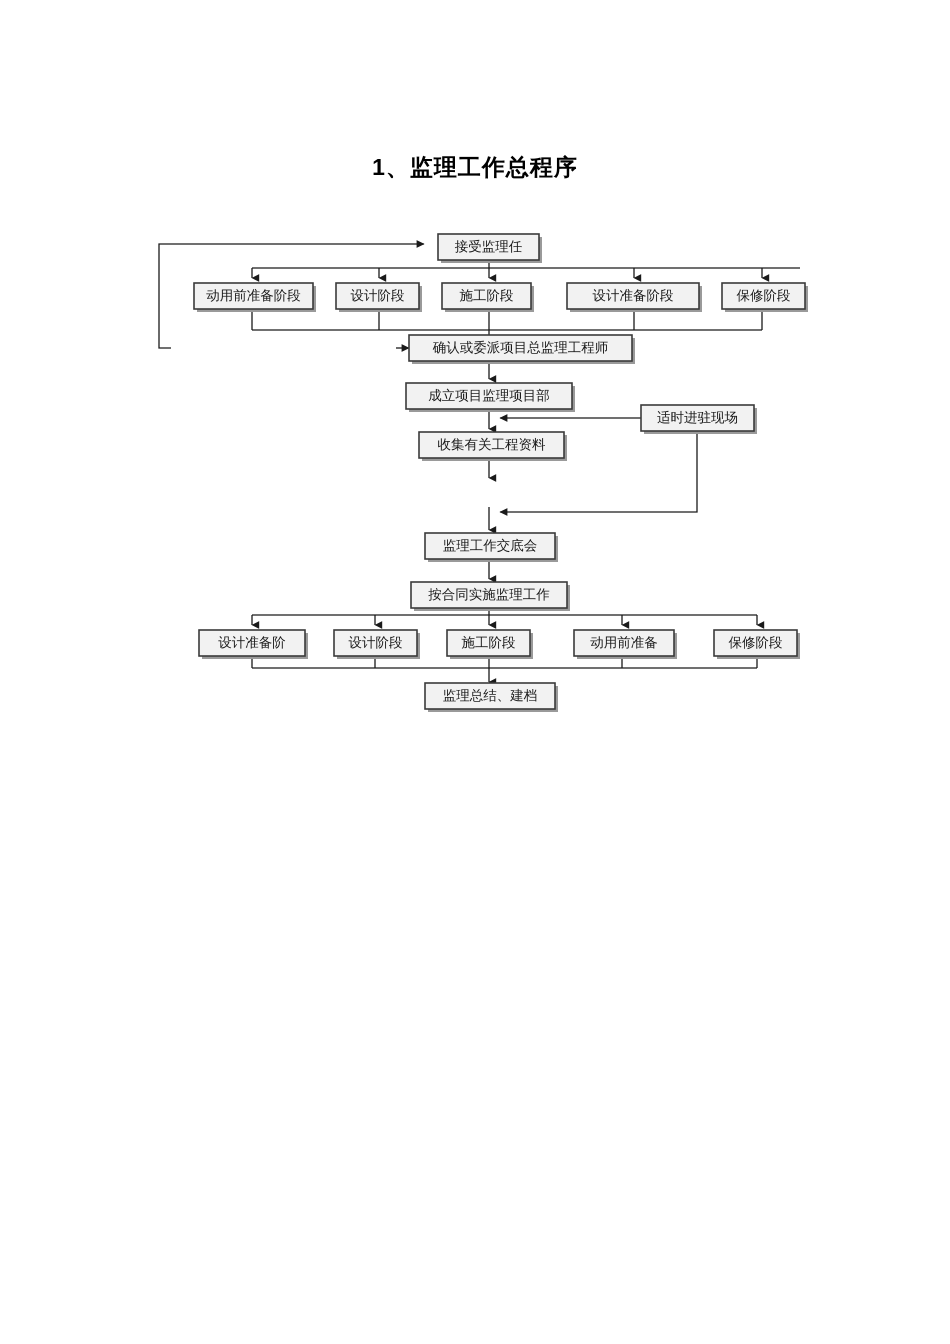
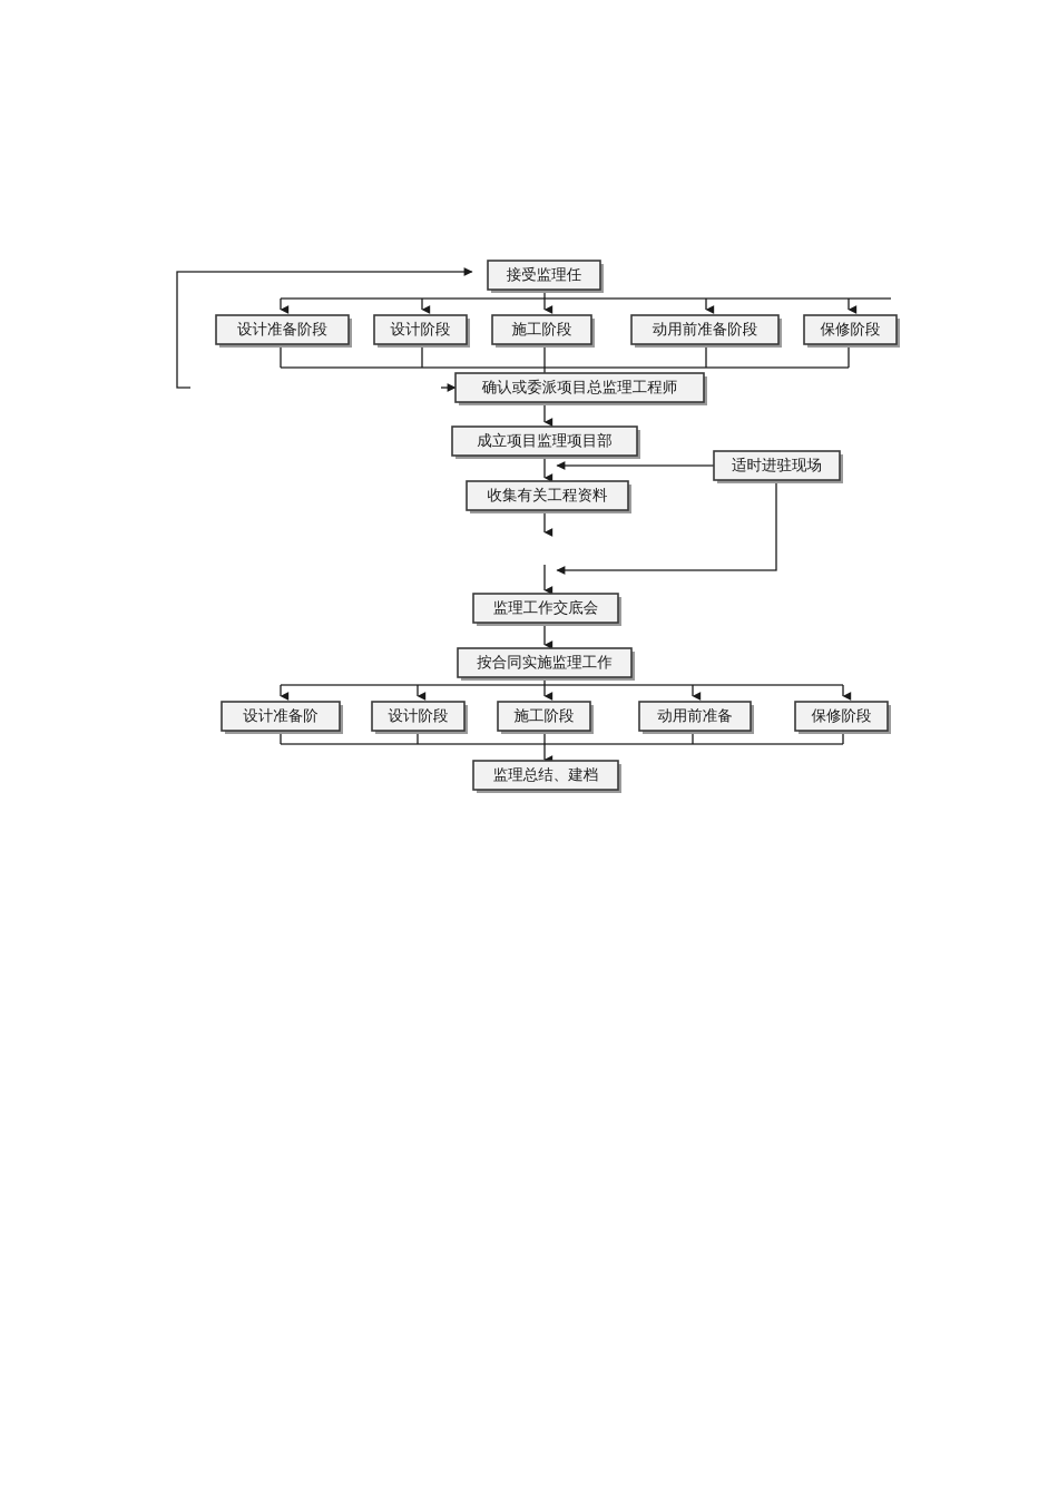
- 1、监理工作总程序
  接受监理任
- 动用前准备阶段
+ 设计准备阶段
  设计阶段
  施工阶段
- 设计准备阶段
+ 动用前准备阶段
  保修阶段
  确认或委派项目总监理工程师
  成立项目监理项目部
  适时进驻现场
  收集有关工程资料
  监理工作交底会
  按合同实施监理工作
  设计准备阶
  设计阶段
  施工阶段
  动用前准备
  保修阶段
  监理总结、建档
